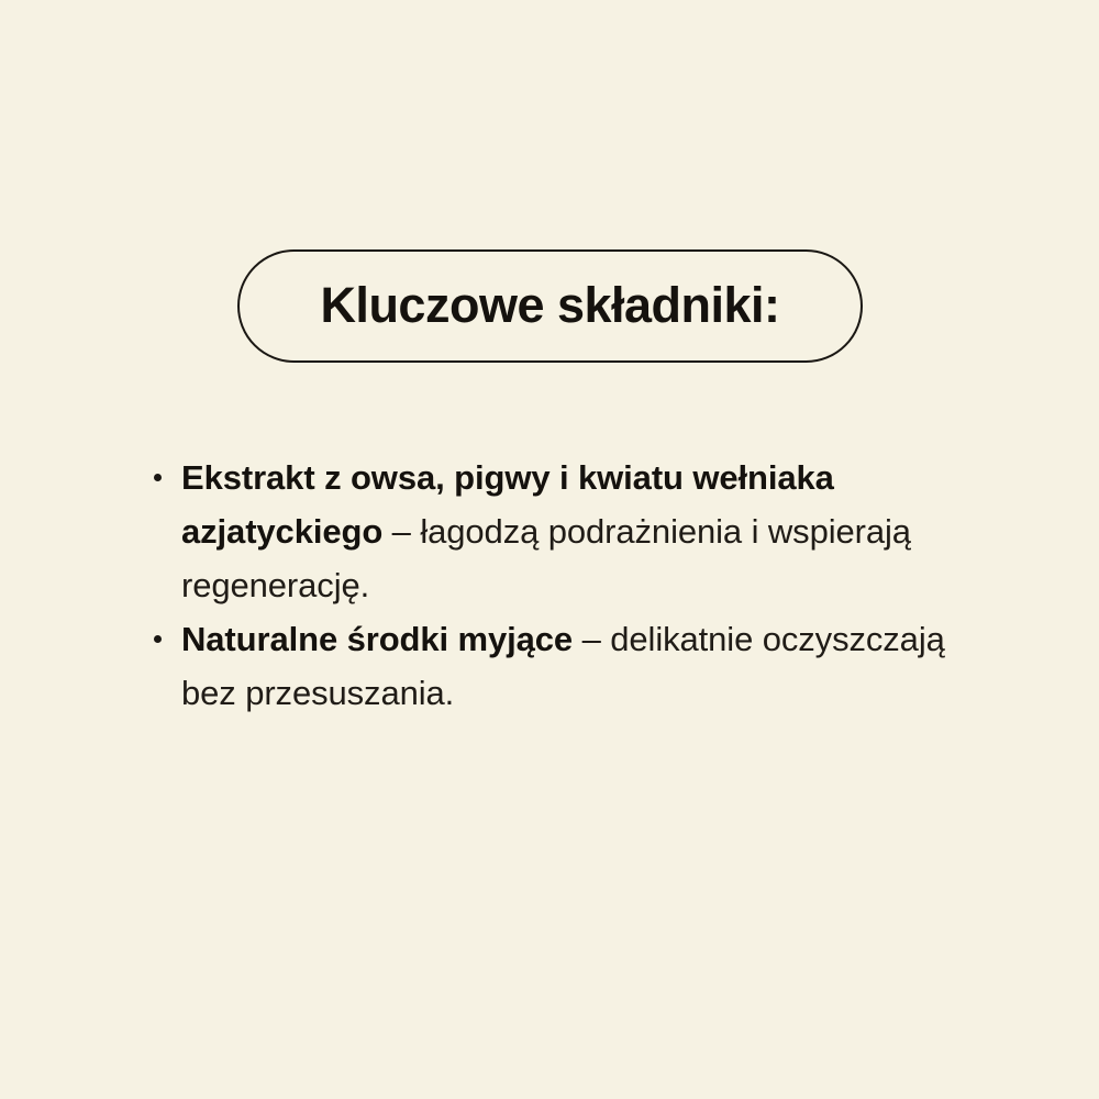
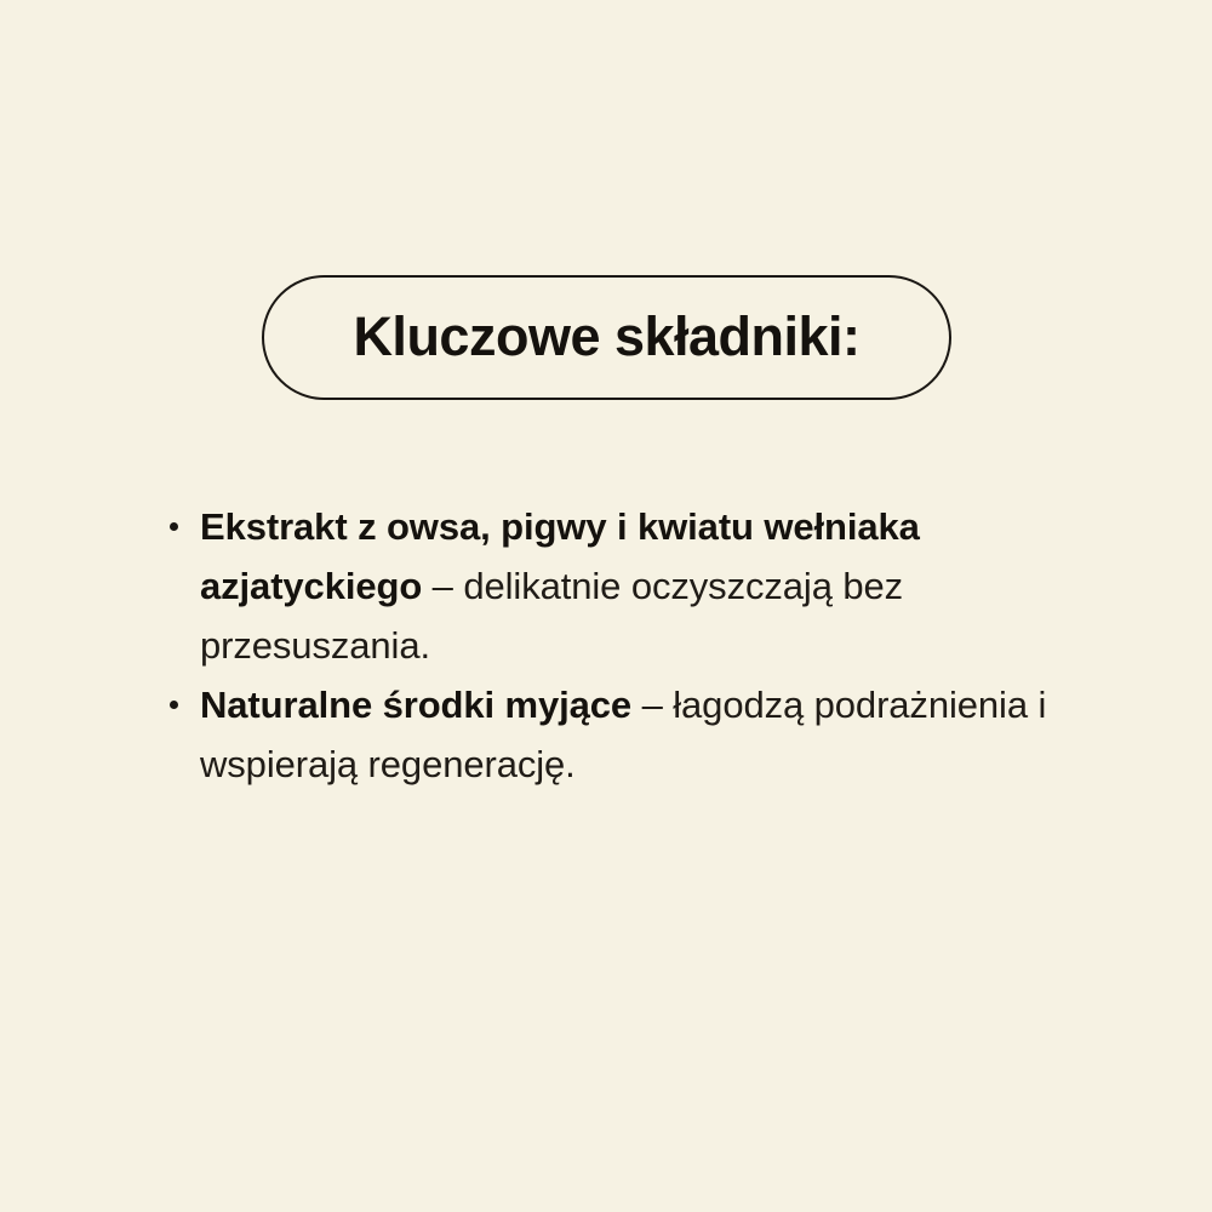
  Kluczowe składniki:
- Ekstrakt z owsa, pigwy i kwiatu wełniaka azjatyckiego – łagodzą podrażnienia i wspierają regenerację.
+ Ekstrakt z owsa, pigwy i kwiatu wełniaka azjatyckiego – delikatnie oczyszczają bez przesuszania.
- Naturalne środki myjące – delikatnie oczyszczają bez przesuszania.
+ Naturalne środki myjące – łagodzą podrażnienia i wspierają regenerację.
